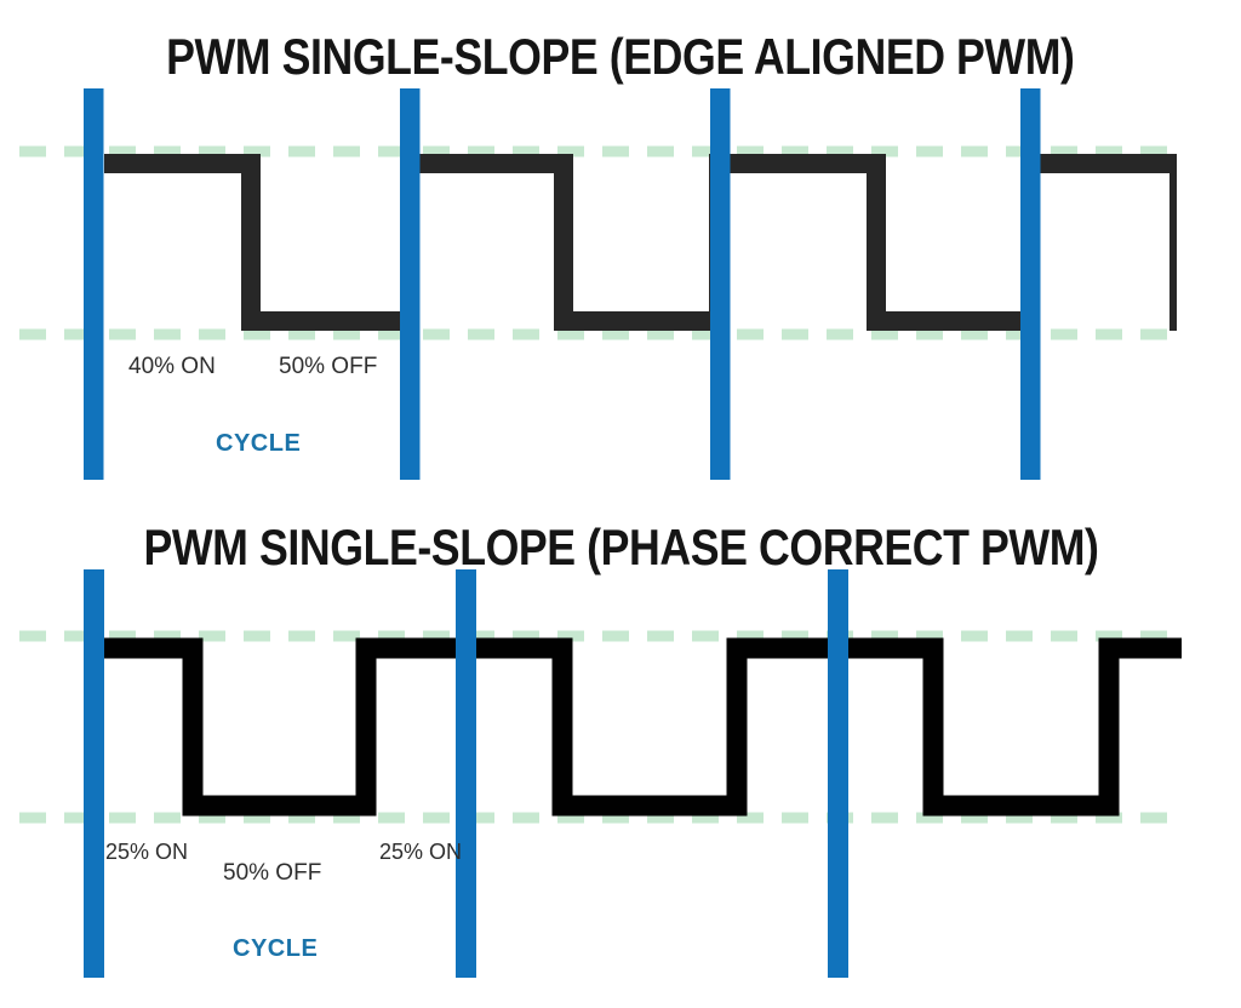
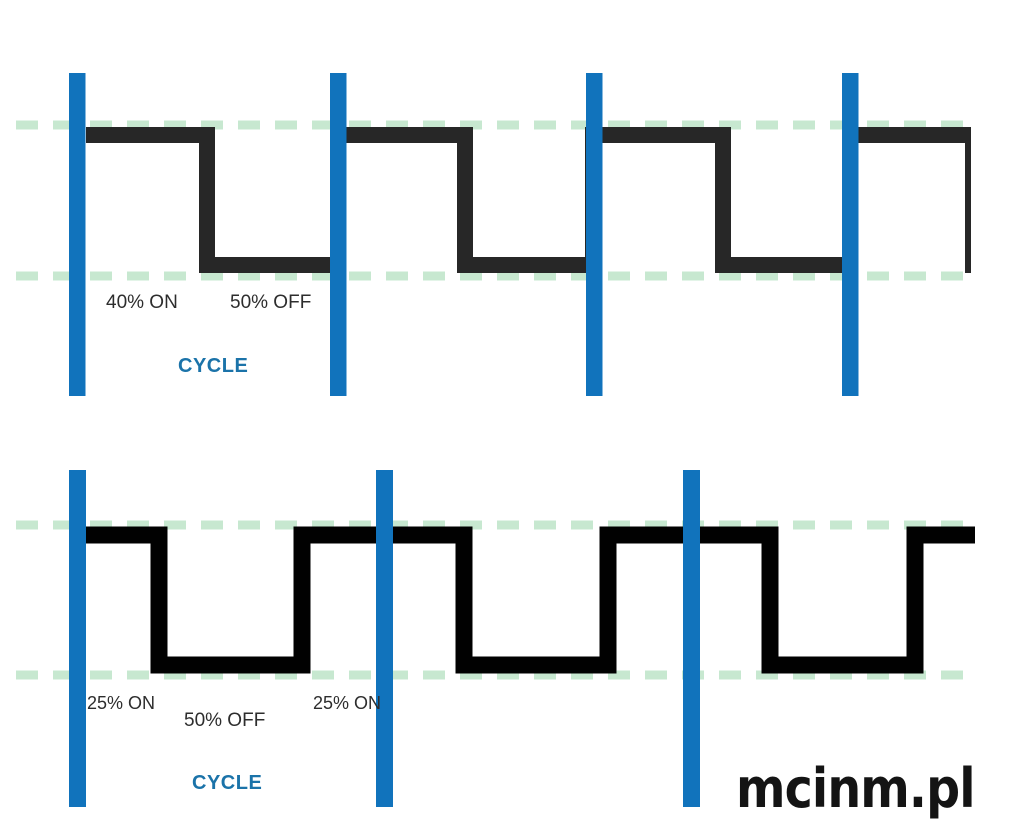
- PWM SINGLE-SLOPE (EDGE ALIGNED PWM)
  40% ON
  50% OFF
  CYCLE
- PWM SINGLE-SLOPE (PHASE CORRECT PWM)
  25% ON
  50% OFF
  25% ON
  CYCLE
+ mcinm.pl
